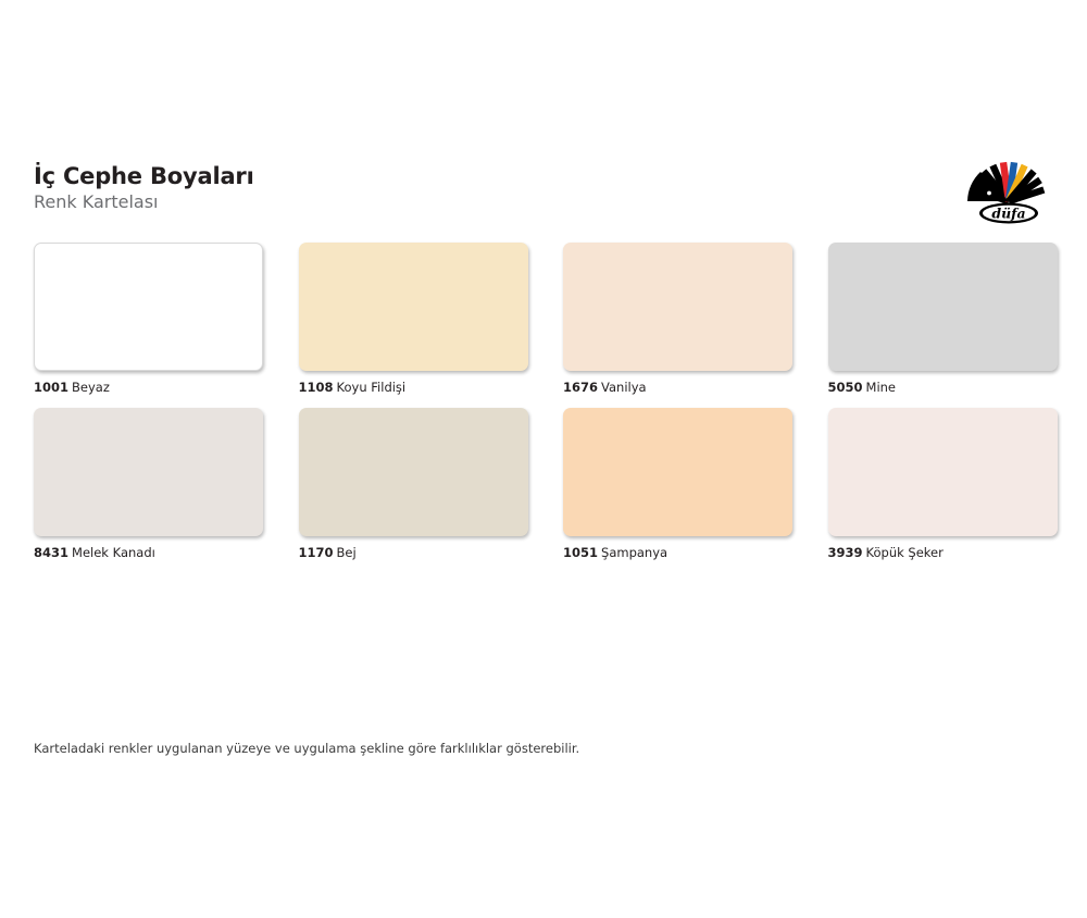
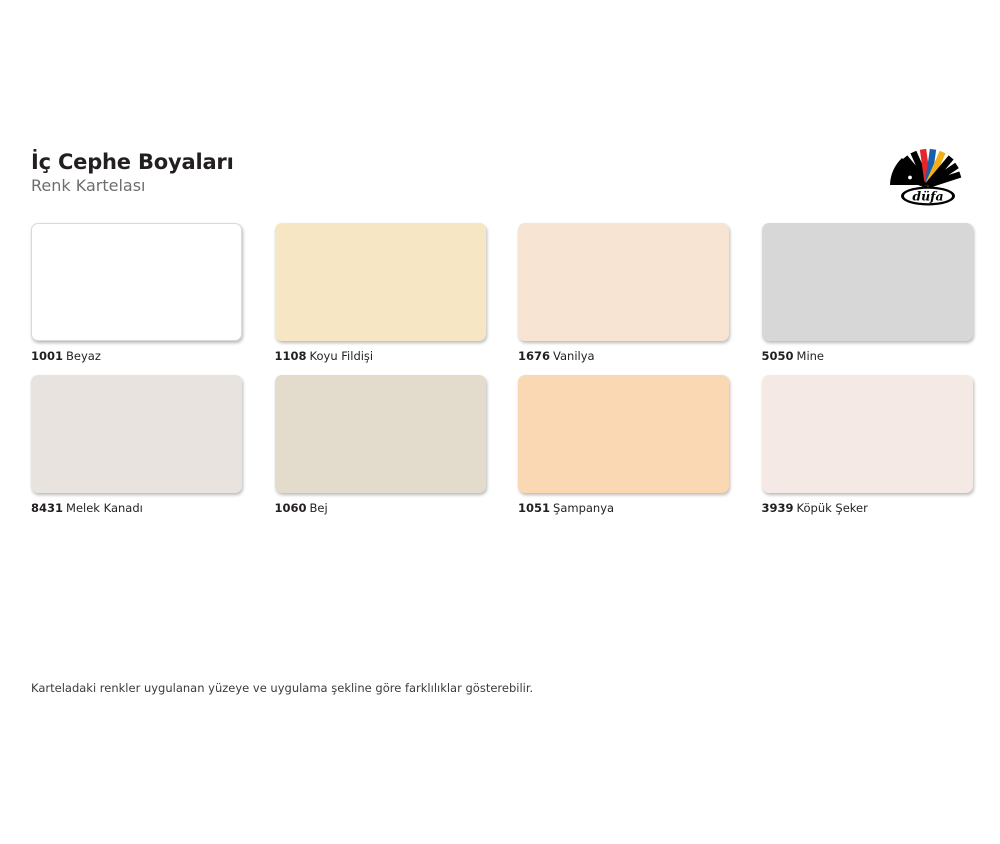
  İç Cephe Boyaları
  Renk Kartelası
  düfa
  1001 Beyaz
  1108 Koyu Fildişi
  1676 Vanilya
  5050 Mine
  8431 Melek Kanadı
- 1170 Bej
+ 1060 Bej
  1051 Şampanya
  3939 Köpük Şeker
  Karteladaki renkler uygulanan yüzeye ve uygulama şekline göre farklılıklar gösterebilir.
